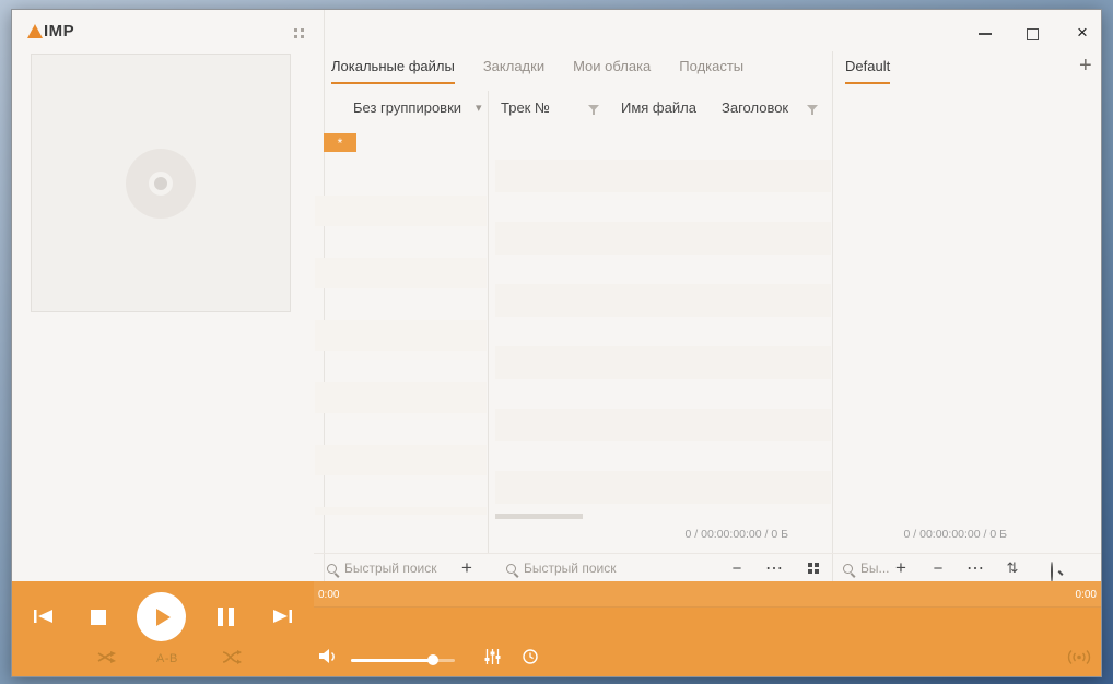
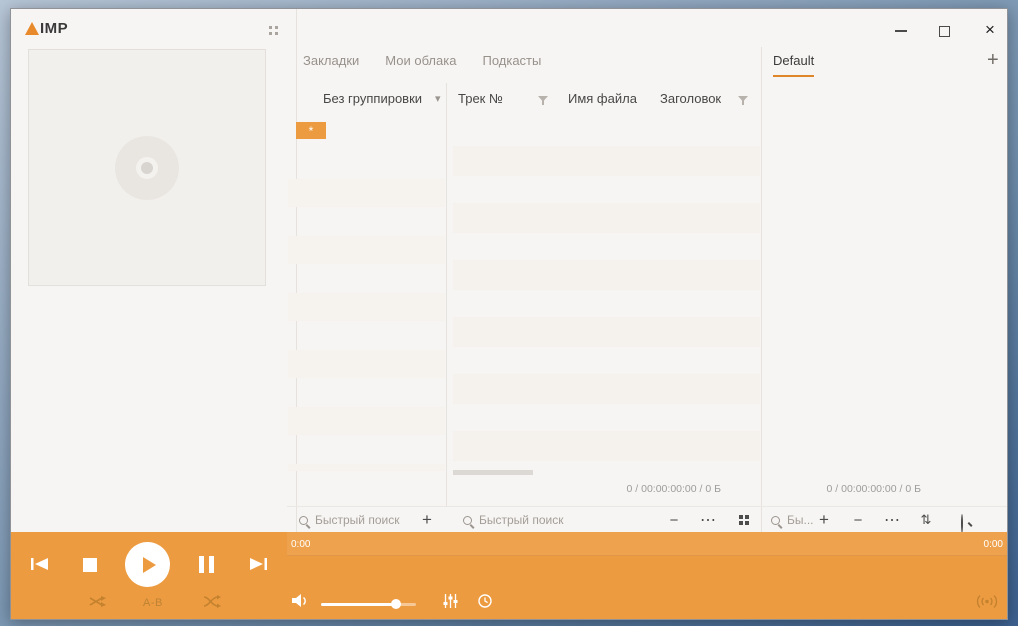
  IMP
  ×
- Локальные файлы
  Закладки
  Мои облака
  Подкасты
  Default
  +
  Без группировки
  ▾
  Трек №
  Имя файла
  Заголовок
  *
  0 / 00:00:00:00 / 0 Б
  0 / 00:00:00:00 / 0 Б
  Быстрый поиск
  +
  Быстрый поиск
  −
  ⋯
  Бы...
  +
  −
  ⋯
  ⇅
  0:00
  0:00
  A-B
